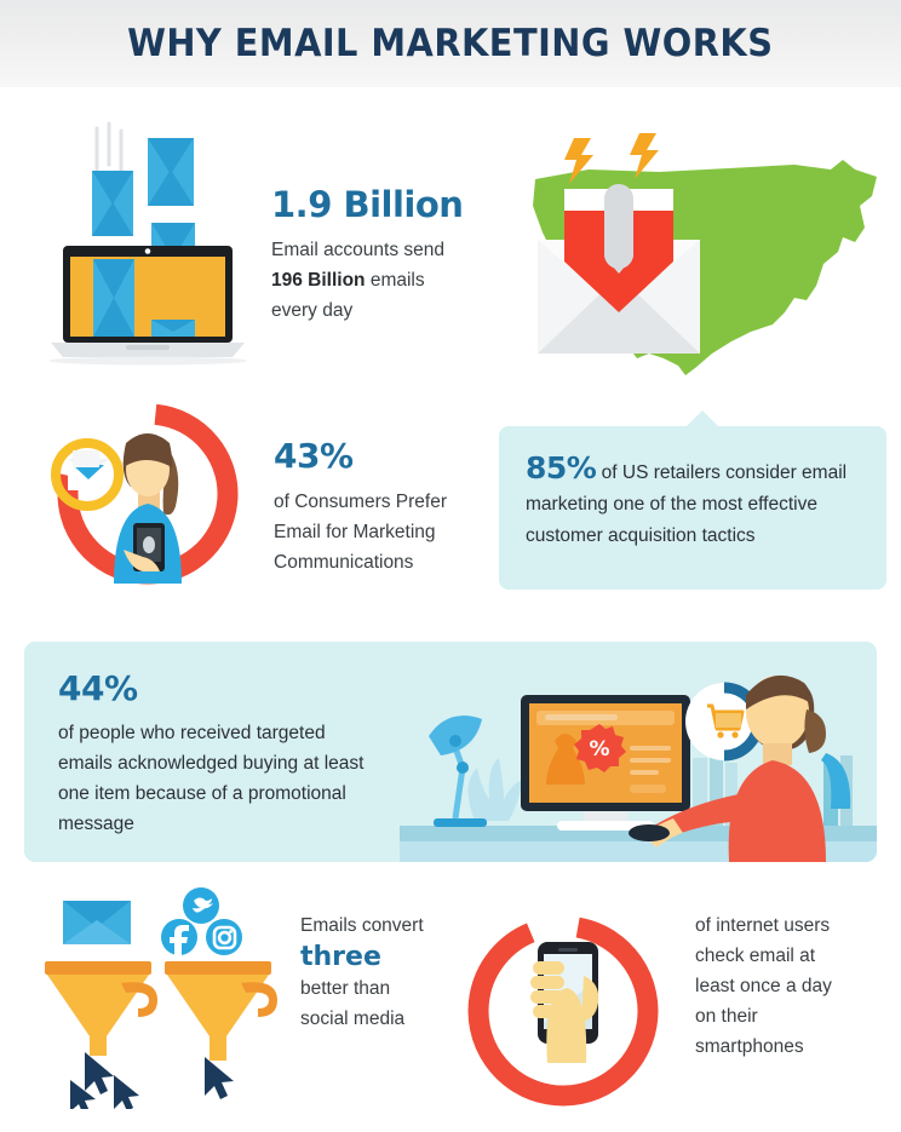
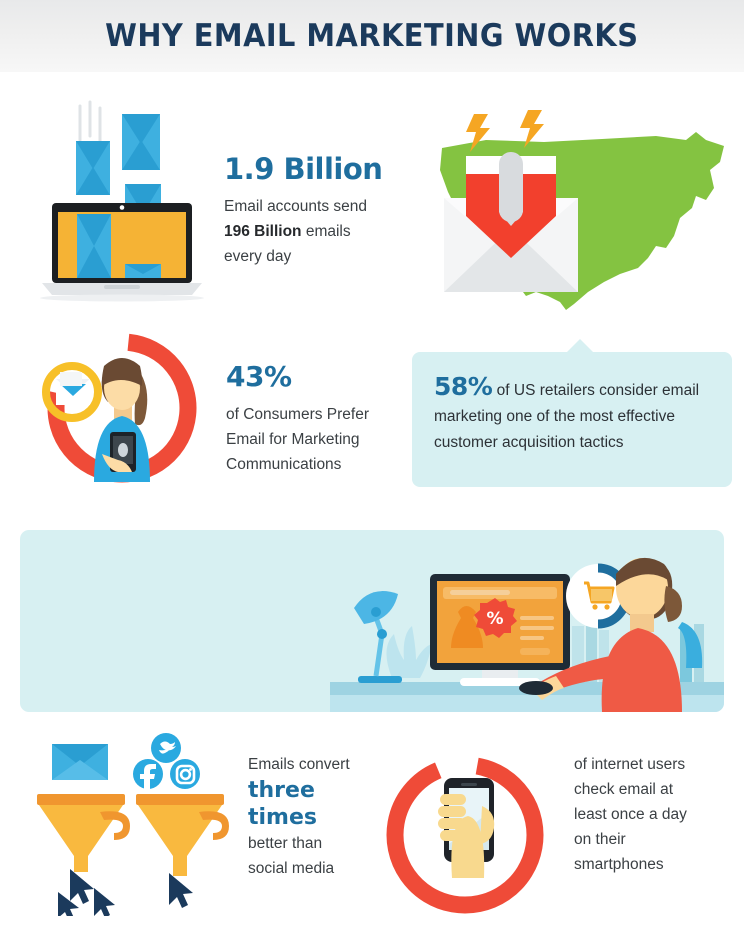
  WHY EMAIL MARKETING WORKS
  1.9 Billion
  Email accounts send
  196 Billion emails
  every day
- 85% of US retailers consider email marketing one of the most effective customer acquisition tactics
+ 58% of US retailers consider email marketing one of the most effective customer acquisition tactics
  43%
  of Consumers Prefer
  Email for Marketing
  Communications
- 44%
- of people who received targeted
- emails acknowledged buying at least
- one item because of a promotional
- message
  %
  Emails convert
  three
+ times
  better than
  social media
  of internet users
  check email at
  least once a day
  on their
  smartphones
